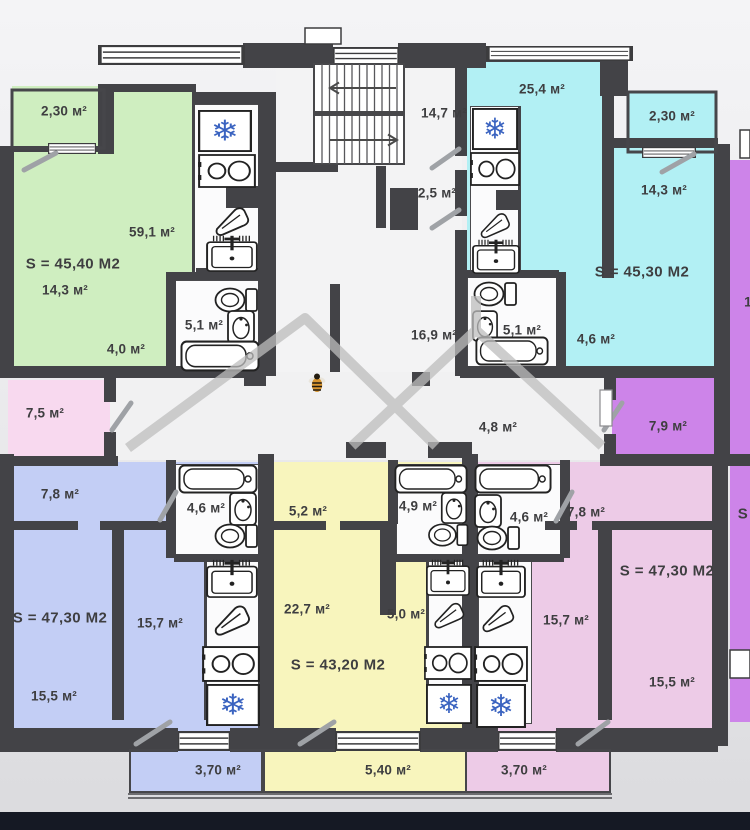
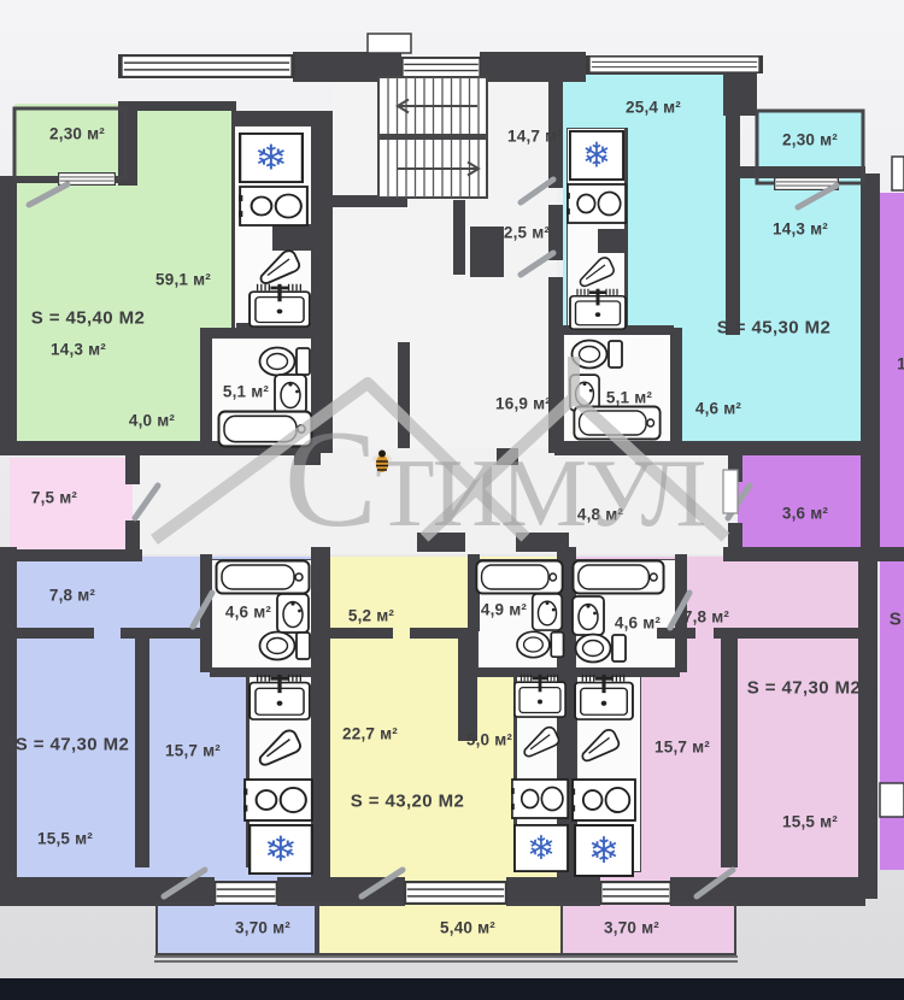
  2,30 м²
  59,1 м²
  S = 45,40 М2
  14,3 м²
  4,0 м²
  5,1 м²
  14,7 м²
  2,5 м²
  16,9 м²
  4,8 м²
  7,5 м²
- 7,9 м²
+ 3,6 м²
  25,4 м²
  2,30 м²
  14,3 м²
  S = 45,30 М2
  5,1 м²
  4,6 м²
  7,8 м²
  4,6 м²
  S = 47,30 М2
  15,7 м²
  15,5 м²
  3,70 м²
  5,2 м²
  4,9 м²
  22,7 м²
  5,0 м²
  S = 43,20 М2
  5,40 м²
  4,6 м²
  7,8 м²
  S = 47,30 М2
  15,7 м²
  15,5 м²
  3,70 м²
  S
  1
+ Стимул
